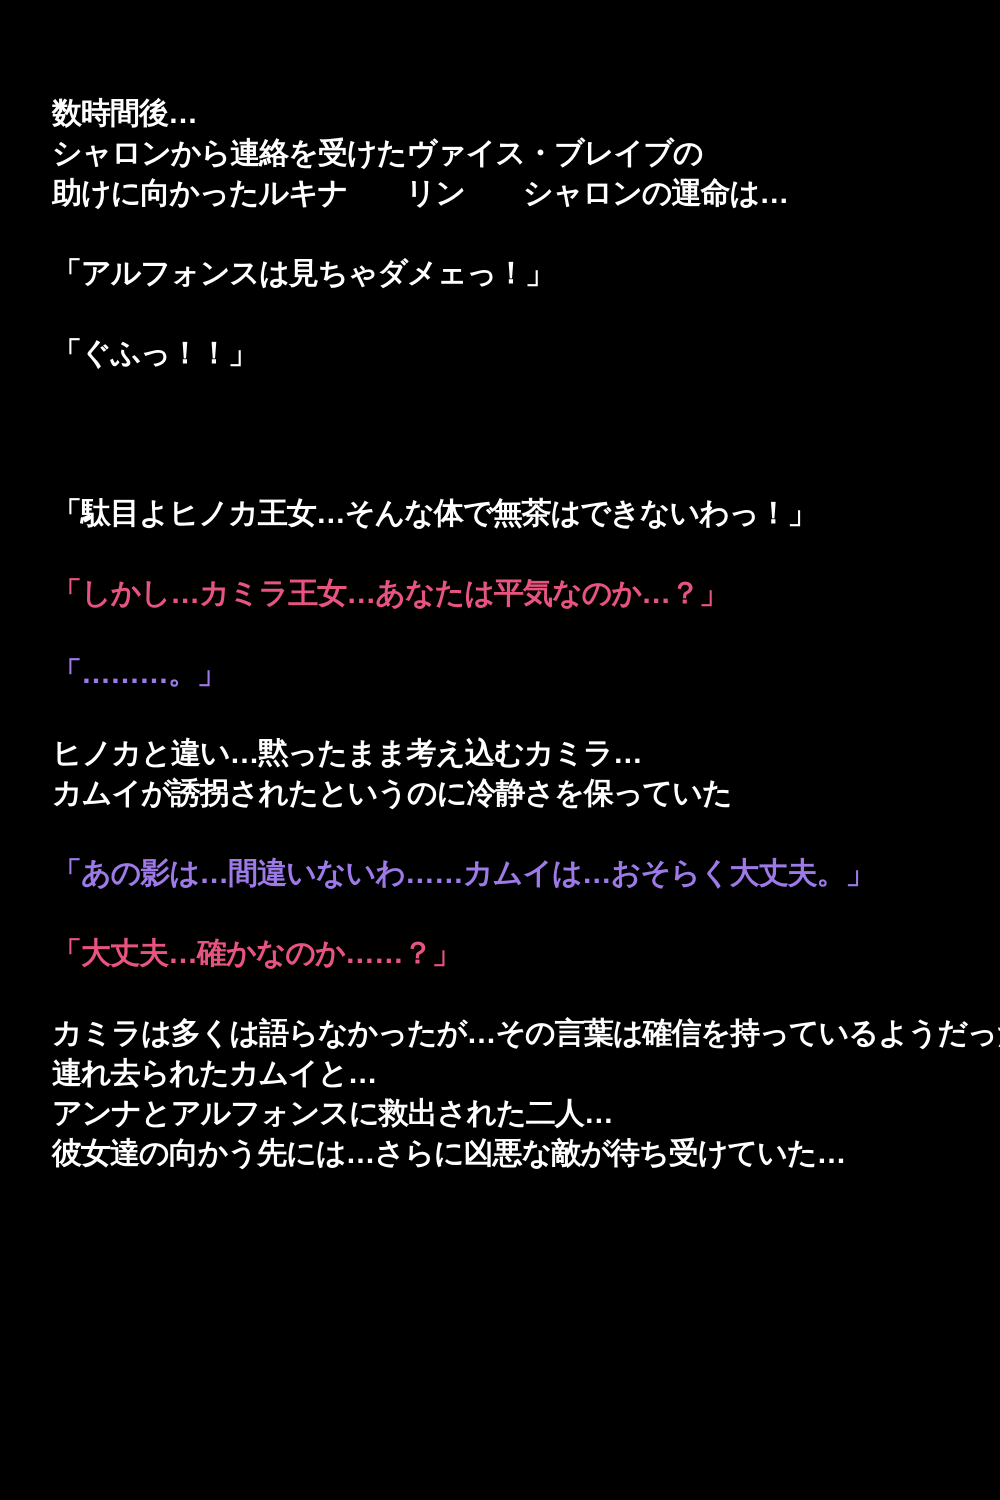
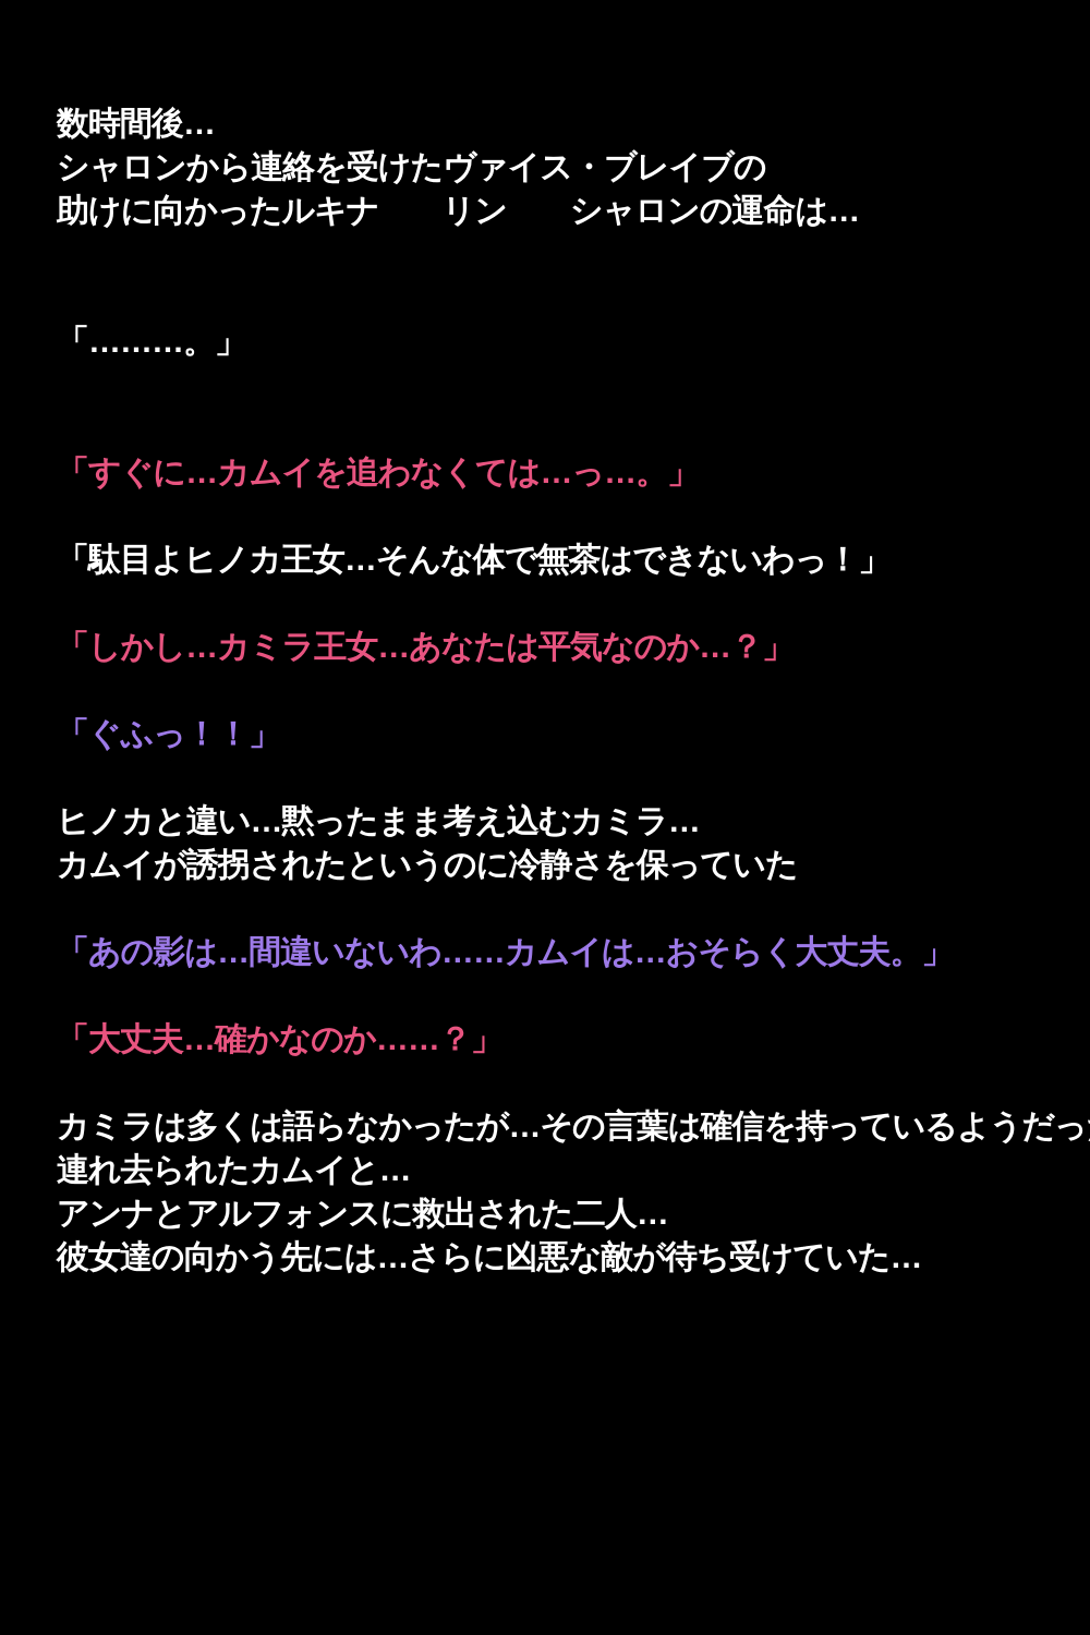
  数時間後…
  シャロンから連絡を受けたヴァイス・ブレイブの
  助けに向かったルキナ リン シャロンの運命は…
- 「アルフォンスは見ちゃダメェっ！」
- 「ぐふっ！！」
+ 「………。」
+ 「すぐに…カムイを追わなくては…っ…。」
  「駄目よヒノカ王女…そんな体で無茶はできないわっ！」
  「しかし…カミラ王女…あなたは平気なのか…？」
- 「………。」
+ 「ぐふっ！！」
  ヒノカと違い…黙ったまま考え込むカミラ…
  カムイが誘拐されたというのに冷静さを保っていた
  「あの影は…間違いないわ……カムイは…おそらく大丈夫。」
  「大丈夫…確かなのか……？」
  カミラは多くは語らなかったが…その言葉は確信を持っているようだっ
  連れ去られたカムイと…
  アンナとアルフォンスに救出された二人…
  彼女達の向かう先には…さらに凶悪な敵が待ち受けていた…
